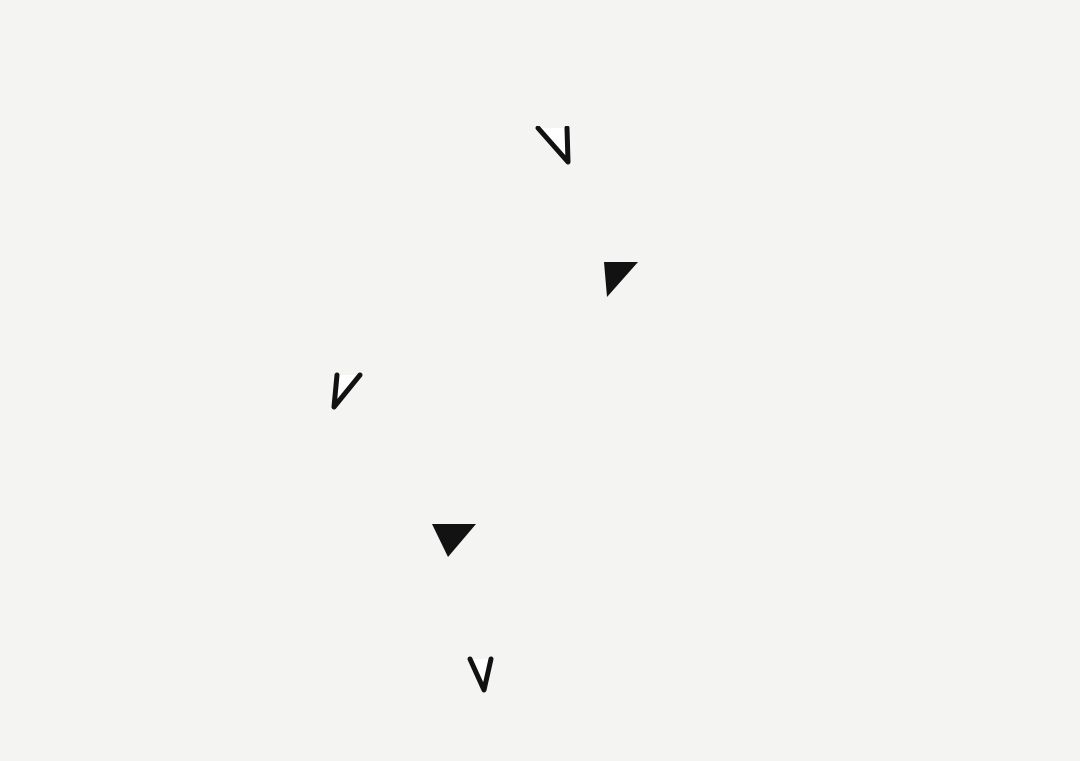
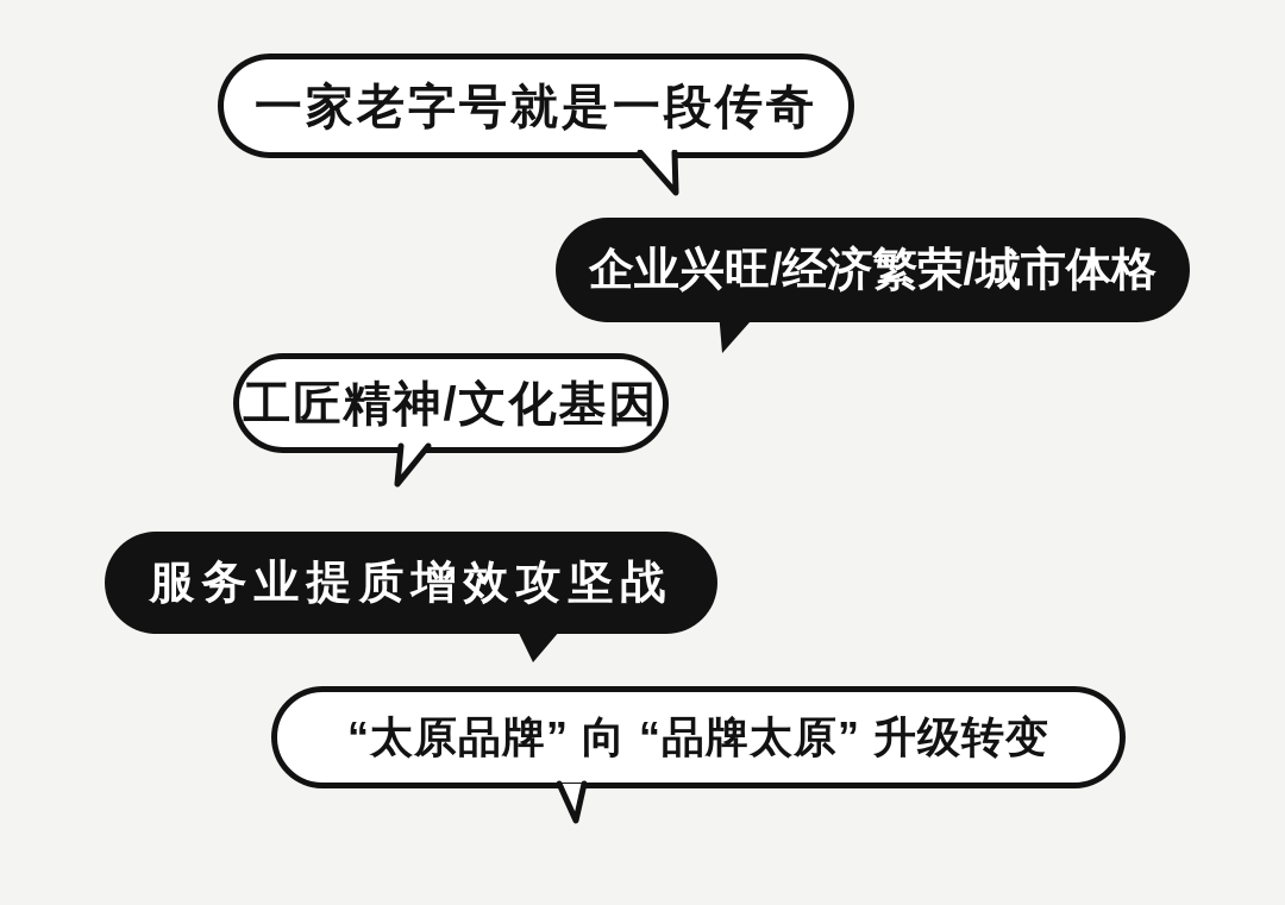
+ 一家老字号就是一段传奇
+ 企业兴旺/经济繁荣/城市体格
+ 工匠精神/文化基因
+ 服务业提质增效攻坚战
+ “太原品牌” 向 “品牌太原” 升级转变
